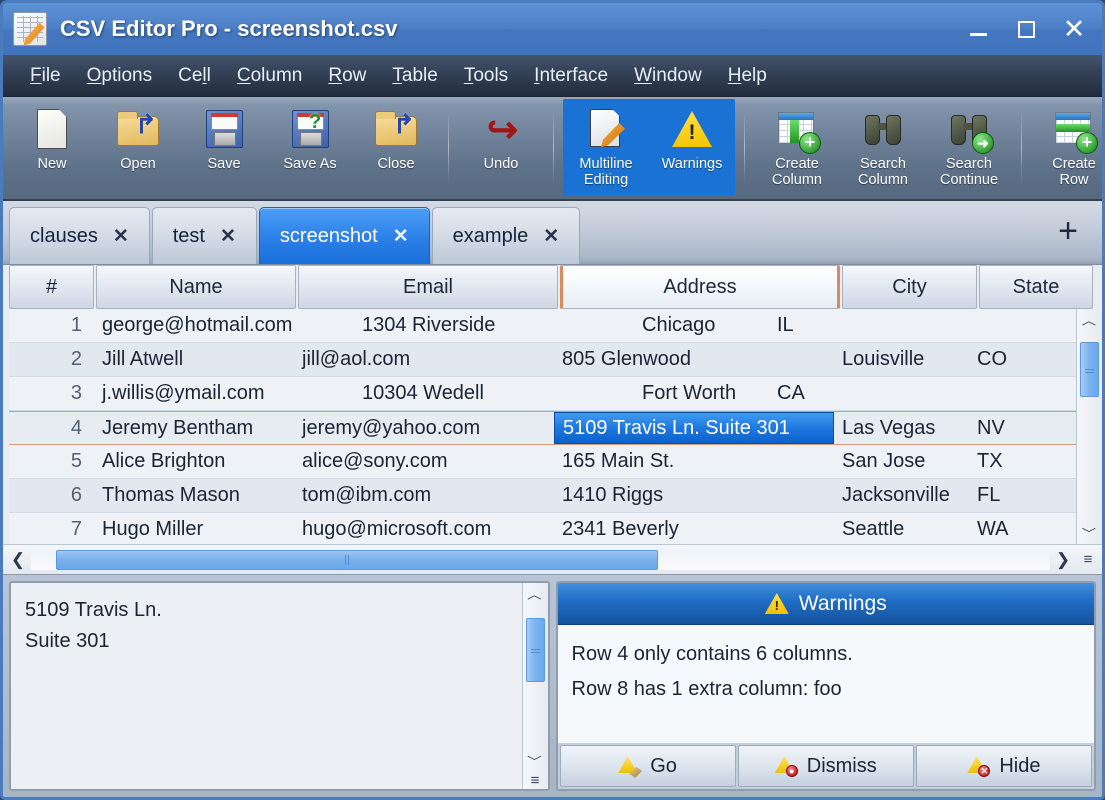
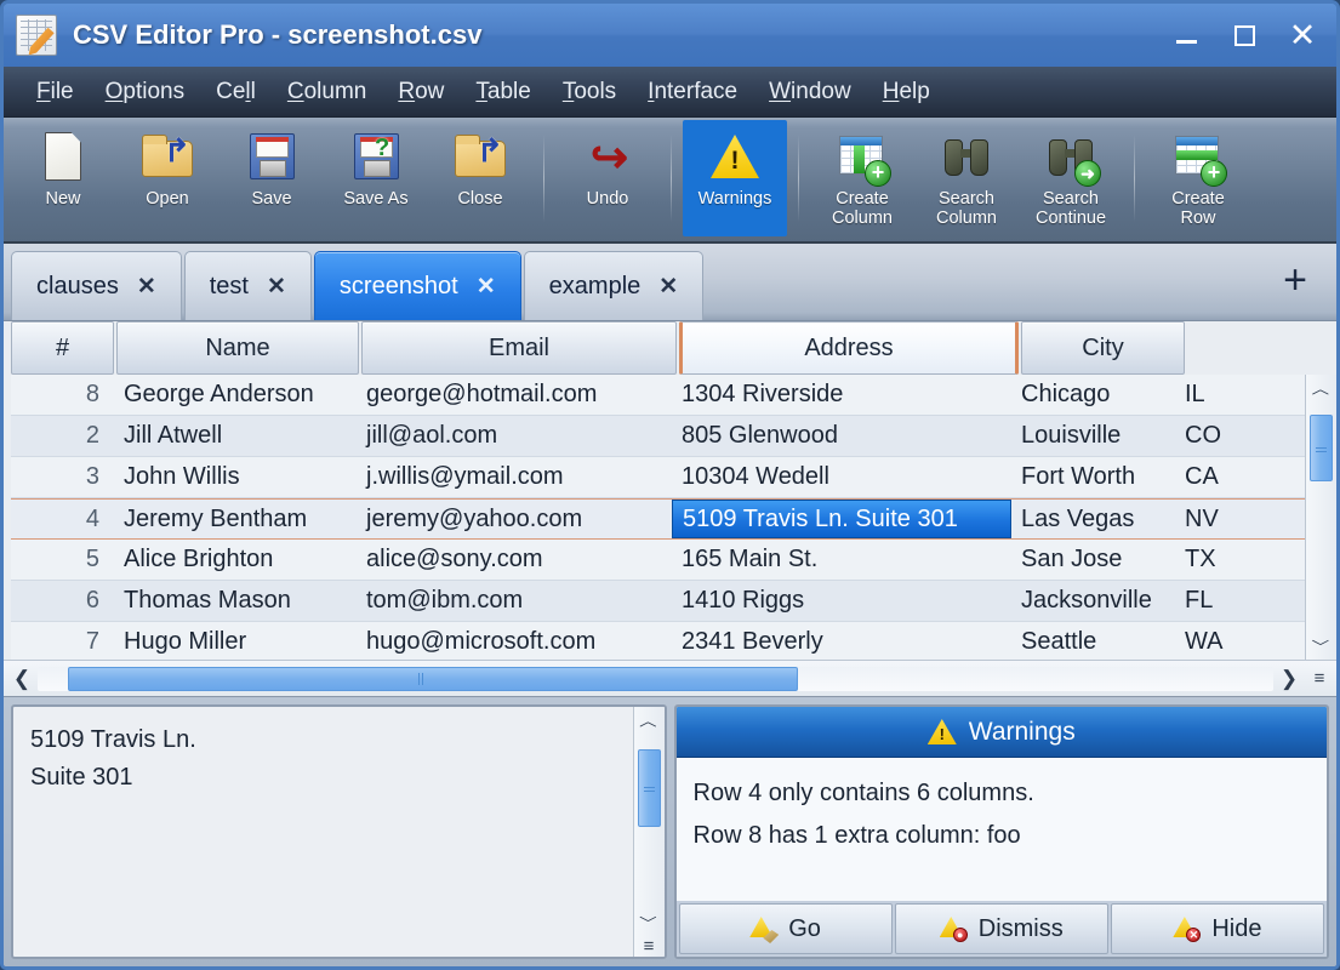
  CSV Editor Pro - screenshot.csv
  ✕
  File
  Options
  Cell
  Column
  Row
  Table
  Tools
  Interface
  Window
  Help
  New
  ↱
  Open
  Save
  ?
  Save As
  ↱
  Close
  Undo
- Multiline
- Editing
  Warnings
  +
  Create
  Column
  Search
  Column
  ➜
  Search
  Continue
  +
  Create
  Row
  clauses
  ✕
  test
  ✕
  screenshot
  ✕
  example
  ✕
  +
  #
  Name
  Email
  Address
  City
- State
- 1
+ 8
+ George Anderson
  george@hotmail.com
  1304 Riverside
  Chicago
  IL
  2
  Jill Atwell
  jill@aol.com
  805 Glenwood
  Louisville
  CO
  3
+ John Willis
  j.willis@ymail.com
  10304 Wedell
  Fort Worth
  CA
  4
  Jeremy Bentham
  jeremy@yahoo.com
  5109 Travis Ln. Suite 301
  Las Vegas
  NV
  5
  Alice Brighton
  alice@sony.com
  165 Main St.
  San Jose
  TX
  6
  Thomas Mason
  tom@ibm.com
  1410 Riggs
  Jacksonville
  FL
  7
  Hugo Miller
  hugo@microsoft.com
  2341 Beverly
  Seattle
  WA
  ︿
  ﹀
  ❮
  ❯
  ≡
  5109 Travis Ln.
  Suite 301
  ︿
  ﹀
  ≡
  Warnings
  Row 4 only contains 6 columns.
  Row 8 has 1 extra column: foo
  Go
  ●
  Dismiss
  ✕
  Hide
